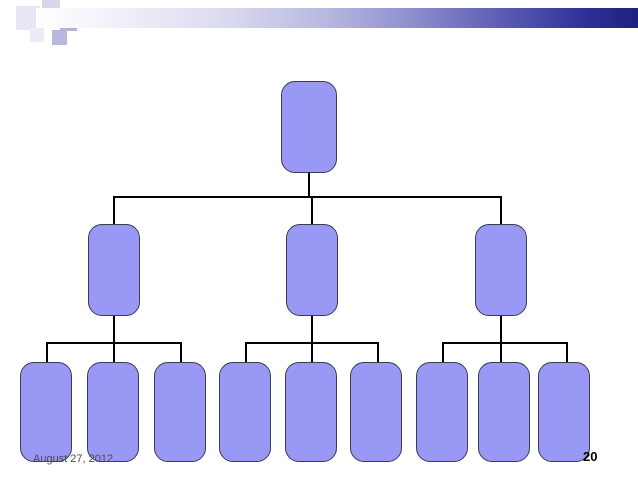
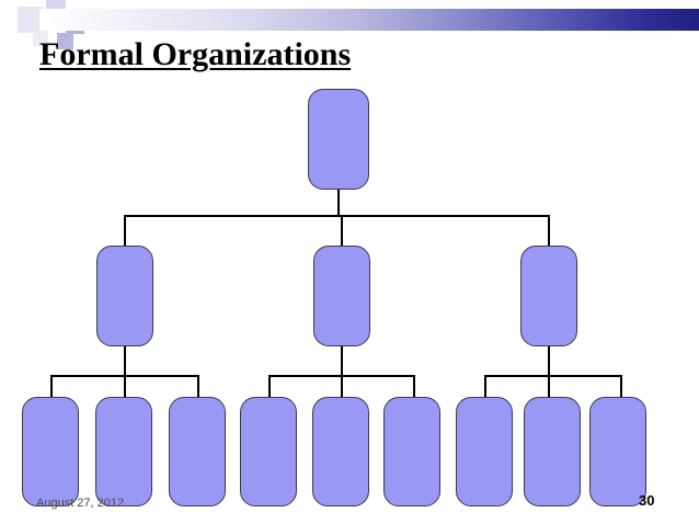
+ Formal Organizations
  August 27, 2012
- 20
+ 30
